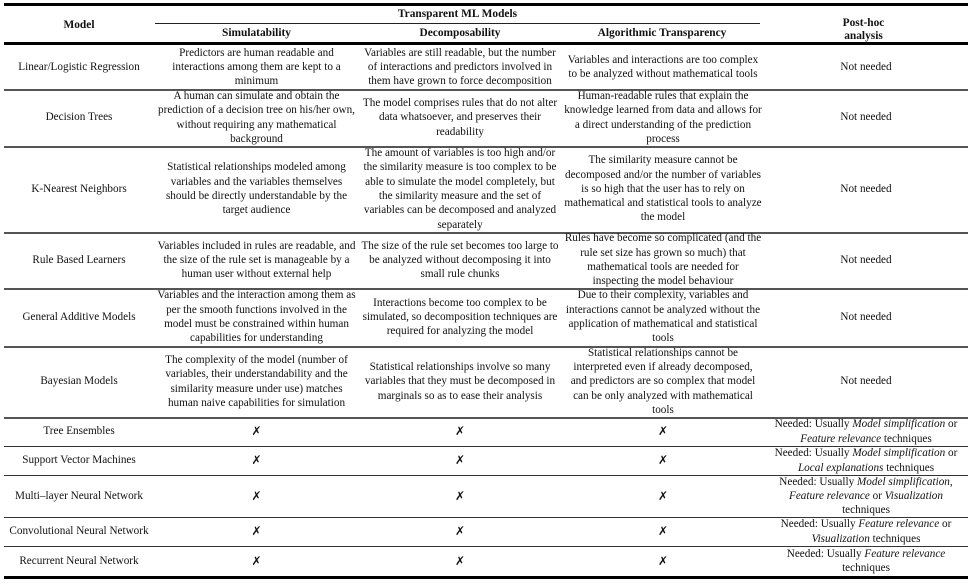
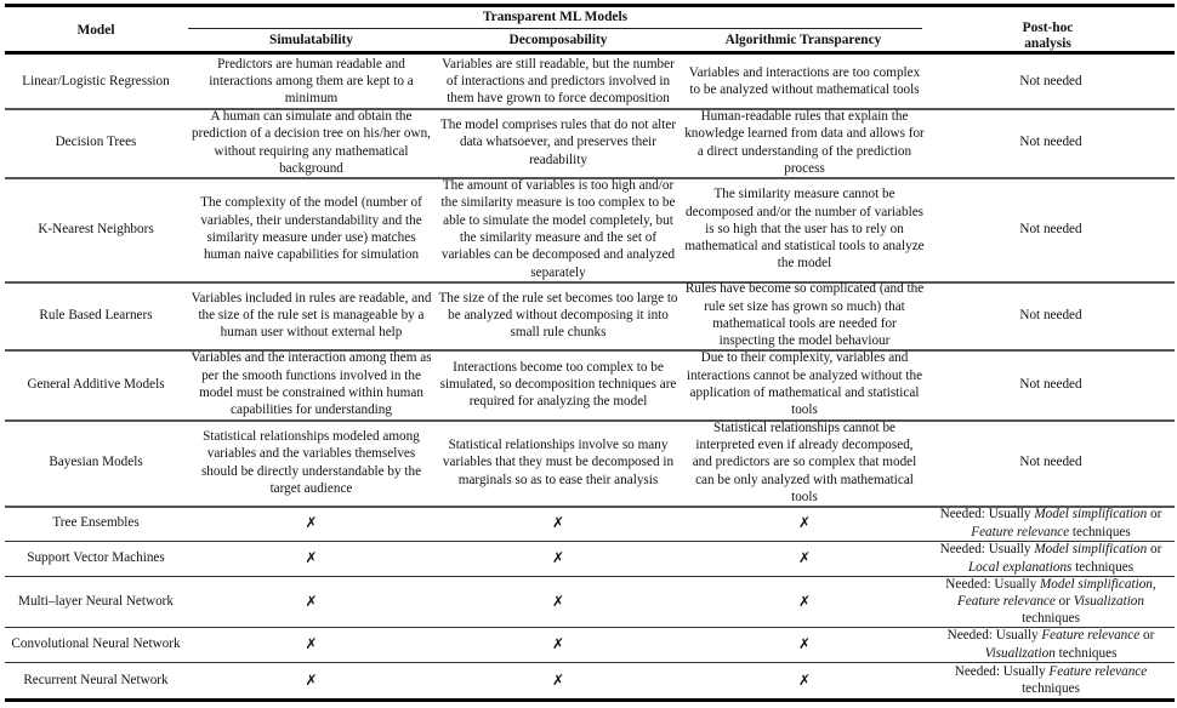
  Model
  Transparent ML Models
  Simulatability
  Decomposability
  Algorithmic Transparency
  Post-hoc
  analysis
  Linear/Logistic Regression
  Predictors are human readable and interactions among them are kept to a minimum
  Variables are still readable, but the number of interactions and predictors involved in them have grown to force decomposition
  Variables and interactions are too complex to be analyzed without mathematical tools
  Not needed
  Decision Trees
  A human can simulate and obtain the prediction of a decision tree on his/her own, without requiring any mathematical background
  The model comprises rules that do not alter data whatsoever, and preserves their readability
  Human-readable rules that explain the knowledge learned from data and allows for a direct understanding of the prediction process
  Not needed
  K-Nearest Neighbors
- Statistical relationships modeled among variables and the variables themselves should be directly understandable by the target audience
+ The complexity of the model (number of variables, their understandability and the similarity measure under use) matches human naive capabilities for simulation
  The amount of variables is too high and/or the similarity measure is too complex to be able to simulate the model completely, but the similarity measure and the set of variables can be decomposed and analyzed separately
  The similarity measure cannot be decomposed and/or the number of variables is so high that the user has to rely on mathematical and statistical tools to analyze the model
  Not needed
  Rule Based Learners
  Variables included in rules are readable, and the size of the rule set is manageable by a human user without external help
  The size of the rule set becomes too large to be analyzed without decomposing it into small rule chunks
  Rules have become so complicated (and the rule set size has grown so much) that mathematical tools are needed for inspecting the model behaviour
  Not needed
  General Additive Models
  Variables and the interaction among them as per the smooth functions involved in the model must be constrained within human capabilities for understanding
  Interactions become too complex to be simulated, so decomposition techniques are required for analyzing the model
  Due to their complexity, variables and interactions cannot be analyzed without the application of mathematical and statistical tools
  Not needed
  Bayesian Models
- The complexity of the model (number of variables, their understandability and the similarity measure under use) matches human naive capabilities for simulation
+ Statistical relationships modeled among variables and the variables themselves should be directly understandable by the target audience
  Statistical relationships involve so many variables that they must be decomposed in marginals so as to ease their analysis
  Statistical relationships cannot be interpreted even if already decomposed, and predictors are so complex that model can be only analyzed with mathematical tools
  Not needed
  Tree Ensembles
  ✗
  ✗
  ✗
  Needed: Usually Model simplification or Feature relevance techniques
  Support Vector Machines
  ✗
  ✗
  ✗
  Needed: Usually Model simplification or Local explanations techniques
  Multi–layer Neural Network
  ✗
  ✗
  ✗
  Needed: Usually Model simplification, Feature relevance or Visualization techniques
  Convolutional Neural Network
  ✗
  ✗
  ✗
  Needed: Usually Feature relevance or Visualization techniques
  Recurrent Neural Network
  ✗
  ✗
  ✗
  Needed: Usually Feature relevance techniques
